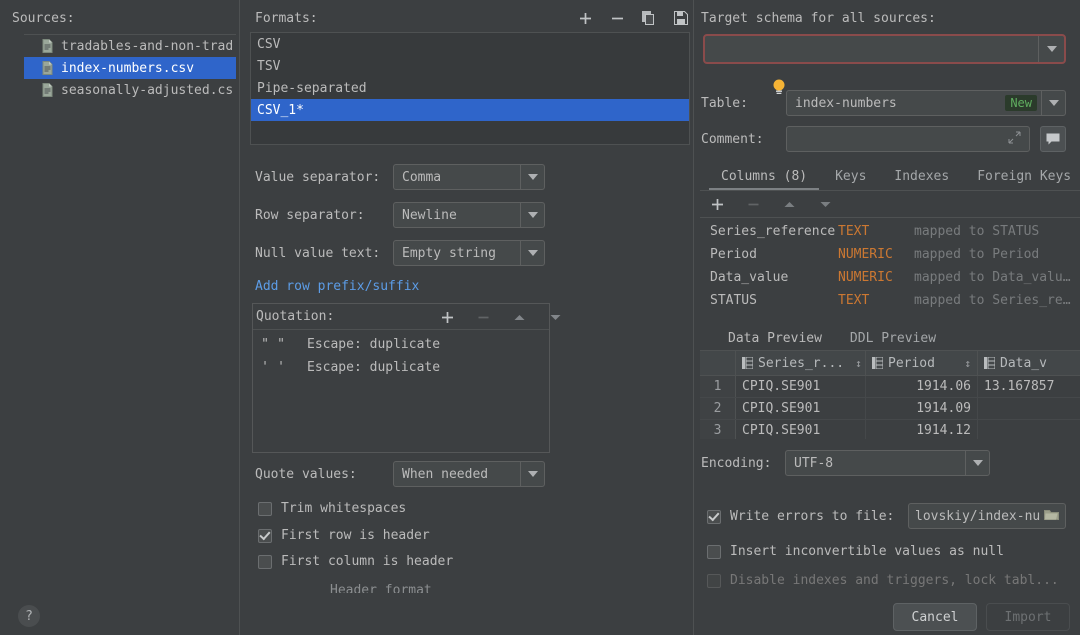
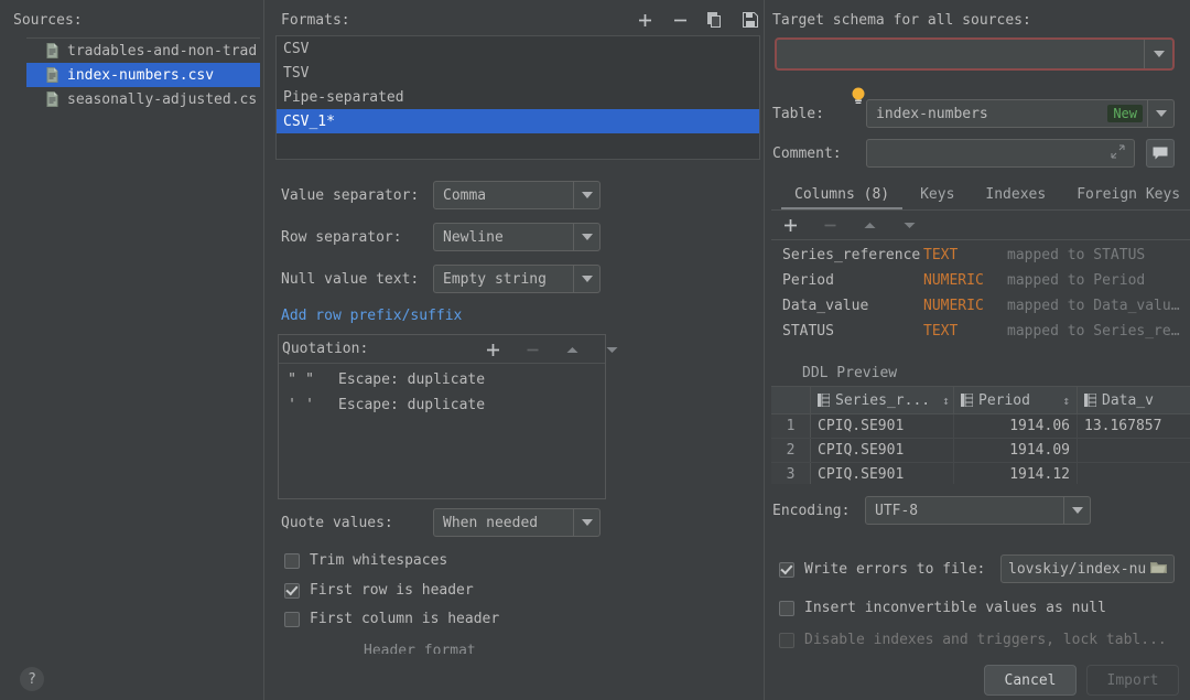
  Sources:
  tradables-and-non-trad
  index-numbers.csv
  seasonally-adjusted.cs
  Formats:
  CSV
  TSV
  Pipe-separated
  CSV_1*
  Value separator:
  Comma
  Row separator:
  Newline
  Null value text:
  Empty string
  Add row prefix/suffix
  "
  "
  Escape: duplicate
  '
  '
  Escape: duplicate
  Quotation:
  Quote values:
  When needed
  Trim whitespaces
  First row is header
  First column is header
  Header format
  Target schema for all sources:
  Table:
  index-numbers
  New
  Comment:
  Columns (8)
  Keys
  Indexes
  Foreign Keys
  Series_reference
  TEXT
  mapped to STATUS
  Period
  NUMERIC
  mapped to Period
  Data_value
  NUMERIC
  mapped to Data_valu…
  STATUS
  TEXT
  mapped to Series_re…
- Data Preview
  DDL Preview
  Series_r...
  ↕
  Period
  ↕
  Data_v
  1
  CPIQ.SE901
  1914.06
  13.167857
  2
  CPIQ.SE901
  1914.09
  3
  CPIQ.SE901
  1914.12
  Encoding:
  UTF-8
  Write errors to file:
  lovskiy/index-nu
  Insert inconvertible values as null
  Disable indexes and triggers, lock tabl...
  Cancel
  Import
  ?
